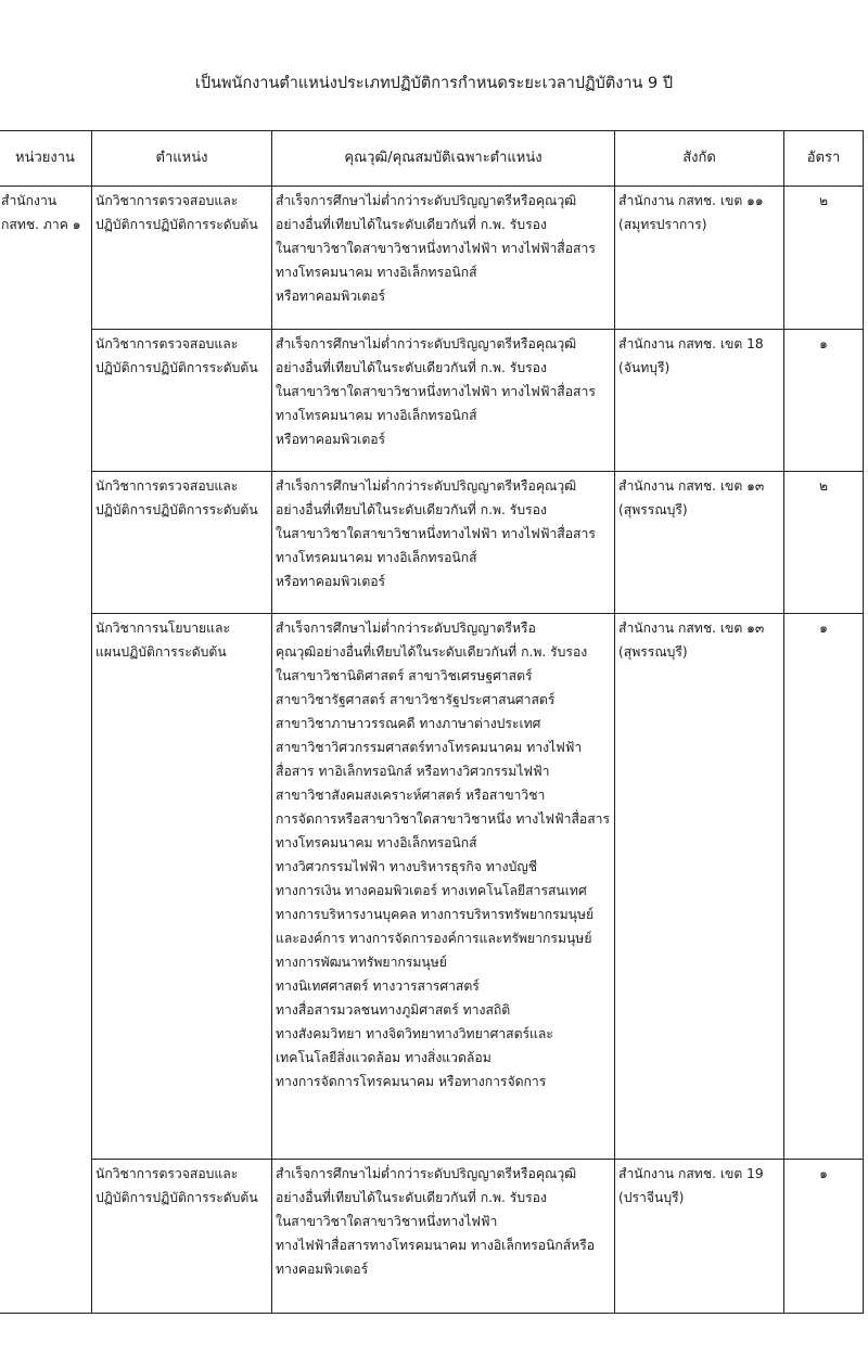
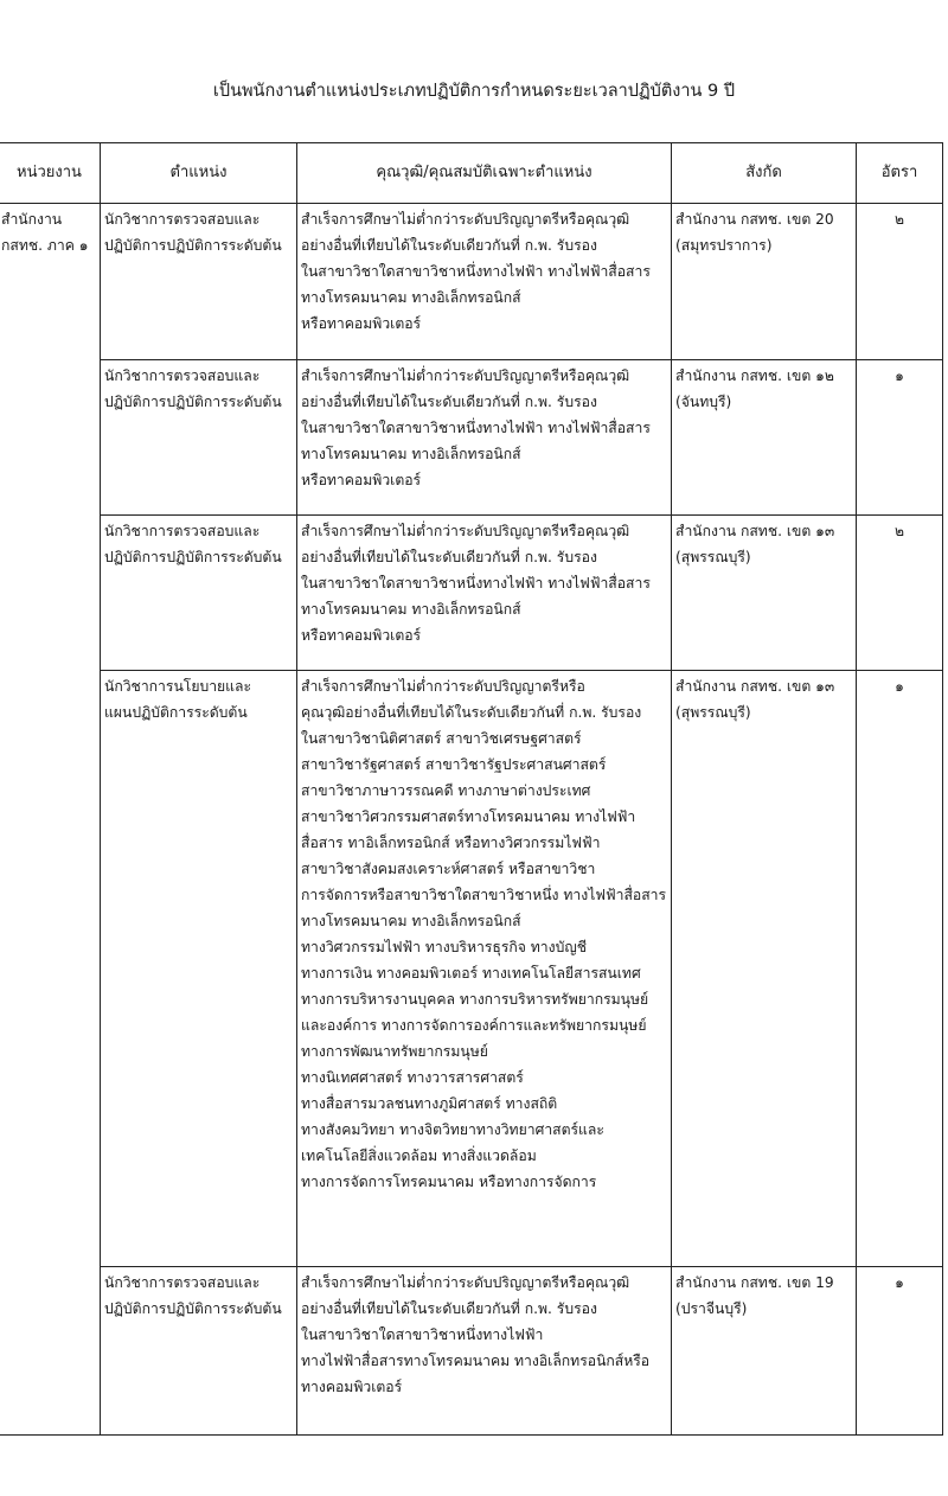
  เป็นพนักงานตำแหน่งประเภทปฏิบัติการกำหนดระยะเวลาปฏิบัติงาน 9 ปี
  หน่วยงาน	ตำแหน่ง	คุณวุฒิ/คุณสมบัติเฉพาะตำแหน่ง	สังกัด	อัตรา
- สำนักงาน กสทช. ภาค ๑	นักวิชาการตรวจสอบและ ปฏิบัติการปฏิบัติการระดับต้น	สำเร็จการศึกษาไม่ต่ำกว่าระดับปริญญาตรีหรือคุณวุฒิ อย่างอื่นที่เทียบได้ในระดับเดียวกันที่ ก.พ. รับรอง ในสาขาวิชาใดสาขาวิชาหนึ่งทางไฟฟ้า ทางไฟฟ้าสื่อสาร ทางโทรคมนาคม ทางอิเล็กทรอนิกส์ หรือทาคอมพิวเตอร์	สำนักงาน กสทช. เขต ๑๑ (สมุทรปราการ)	๒
+ สำนักงาน กสทช. ภาค ๑	นักวิชาการตรวจสอบและ ปฏิบัติการปฏิบัติการระดับต้น	สำเร็จการศึกษาไม่ต่ำกว่าระดับปริญญาตรีหรือคุณวุฒิ อย่างอื่นที่เทียบได้ในระดับเดียวกันที่ ก.พ. รับรอง ในสาขาวิชาใดสาขาวิชาหนึ่งทางไฟฟ้า ทางไฟฟ้าสื่อสาร ทางโทรคมนาคม ทางอิเล็กทรอนิกส์ หรือทาคอมพิวเตอร์	สำนักงาน กสทช. เขต 20 (สมุทรปราการ)	๒
- นักวิชาการตรวจสอบและ ปฏิบัติการปฏิบัติการระดับต้น	สำเร็จการศึกษาไม่ต่ำกว่าระดับปริญญาตรีหรือคุณวุฒิ อย่างอื่นที่เทียบได้ในระดับเดียวกันที่ ก.พ. รับรอง ในสาขาวิชาใดสาขาวิชาหนึ่งทางไฟฟ้า ทางไฟฟ้าสื่อสาร ทางโทรคมนาคม ทางอิเล็กทรอนิกส์ หรือทาคอมพิวเตอร์	สำนักงาน กสทช. เขต 18 (จันทบุรี)	๑
+ นักวิชาการตรวจสอบและ ปฏิบัติการปฏิบัติการระดับต้น	สำเร็จการศึกษาไม่ต่ำกว่าระดับปริญญาตรีหรือคุณวุฒิ อย่างอื่นที่เทียบได้ในระดับเดียวกันที่ ก.พ. รับรอง ในสาขาวิชาใดสาขาวิชาหนึ่งทางไฟฟ้า ทางไฟฟ้าสื่อสาร ทางโทรคมนาคม ทางอิเล็กทรอนิกส์ หรือทาคอมพิวเตอร์	สำนักงาน กสทช. เขต ๑๒ (จันทบุรี)	๑
  นักวิชาการตรวจสอบและ ปฏิบัติการปฏิบัติการระดับต้น	สำเร็จการศึกษาไม่ต่ำกว่าระดับปริญญาตรีหรือคุณวุฒิ อย่างอื่นที่เทียบได้ในระดับเดียวกันที่ ก.พ. รับรอง ในสาขาวิชาใดสาขาวิชาหนึ่งทางไฟฟ้า ทางไฟฟ้าสื่อสาร ทางโทรคมนาคม ทางอิเล็กทรอนิกส์ หรือทาคอมพิวเตอร์	สำนักงาน กสทช. เขต ๑๓ (สุพรรณบุรี)	๒
  นักวิชาการนโยบายและ แผนปฏิบัติการระดับต้น	สำเร็จการศึกษาไม่ต่ำกว่าระดับปริญญาตรีหรือ คุณวุฒิอย่างอื่นที่เทียบได้ในระดับเดียวกันที่ ก.พ. รับรอง ในสาขาวิชานิติศาสตร์ สาขาวิชเศรษฐศาสตร์ สาขาวิชารัฐศาสตร์ สาขาวิชารัฐประศาสนศาสตร์ สาขาวิชาภาษาวรรณคดี ทางภาษาต่างประเทศ สาขาวิชาวิศวกรรมศาสตร์ทางโทรคมนาคม ทางไฟฟ้า สื่อสาร ทาอิเล็กทรอนิกส์ หรือทางวิศวกรรมไฟฟ้า สาขาวิชาสังคมสงเคราะห์ศาสตร์ หรือสาขาวิชา การจัดการหรือสาขาวิชาใดสาขาวิชาหนึ่ง ทางไฟฟ้าสื่อสาร ทางโทรคมนาคม ทางอิเล็กทรอนิกส์ ทางวิศวกรรมไฟฟ้า ทางบริหารธุรกิจ ทางบัญชี ทางการเงิน ทางคอมพิวเตอร์ ทางเทคโนโลยีสารสนเทศ ทางการบริหารงานบุคคล ทางการบริหารทรัพยากรมนุษย์ และองค์การ ทางการจัดการองค์การและทรัพยากรมนุษย์ ทางการพัฒนาทรัพยากรมนุษย์ ทางนิเทศศาสตร์ ทางวารสารศาสตร์ ทางสื่อสารมวลชนทางภูมิศาสตร์ ทางสถิติ ทางสังคมวิทยา ทางจิตวิทยาทางวิทยาศาสตร์และ เทคโนโลยีสิ่งแวดล้อม ทางสิ่งแวดล้อม ทางการจัดการโทรคมนาคม หรือทางการจัดการ	สำนักงาน กสทช. เขต ๑๓ (สุพรรณบุรี)	๑
  นักวิชาการตรวจสอบและ ปฏิบัติการปฏิบัติการระดับต้น	สำเร็จการศึกษาไม่ต่ำกว่าระดับปริญญาตรีหรือคุณวุฒิ อย่างอื่นที่เทียบได้ในระดับเดียวกันที่ ก.พ. รับรอง ในสาขาวิชาใดสาขาวิชาหนึ่งทางไฟฟ้า ทางไฟฟ้าสื่อสารทางโทรคมนาคม ทางอิเล็กทรอนิกส์หรือ ทางคอมพิวเตอร์	สำนักงาน กสทช. เขต 19 (ปราจีนบุรี)	๑
